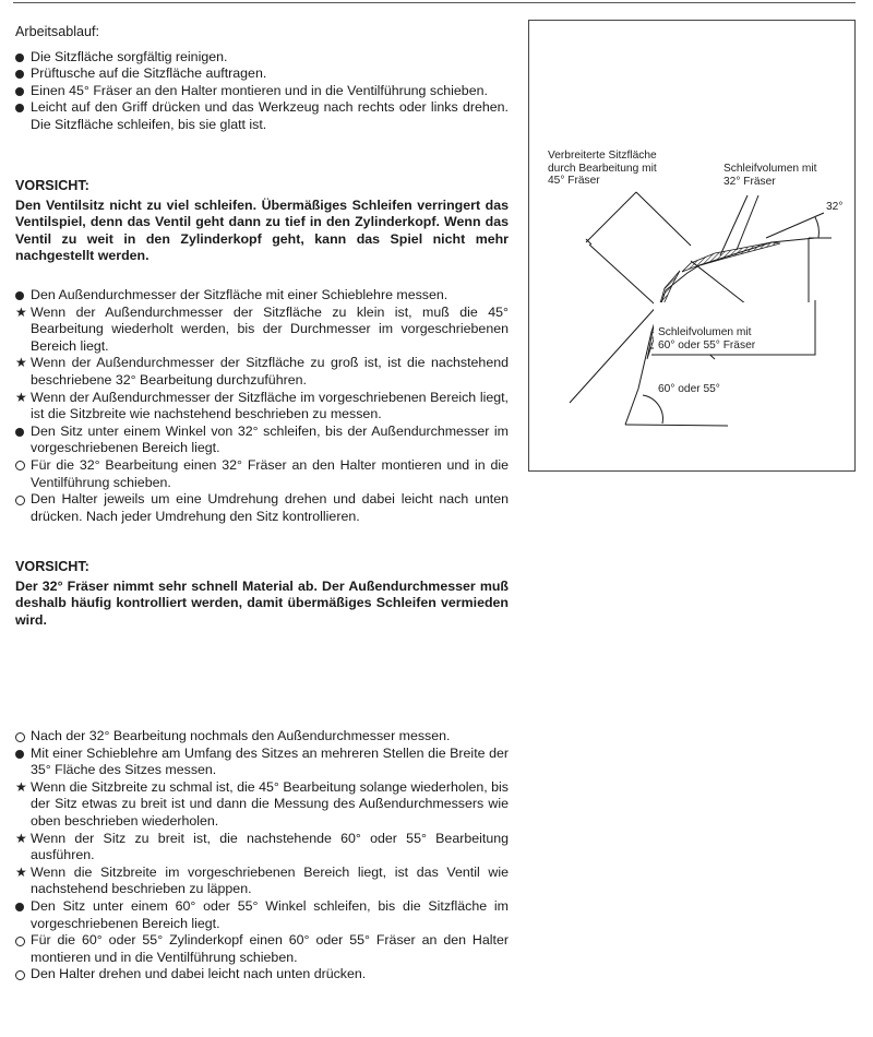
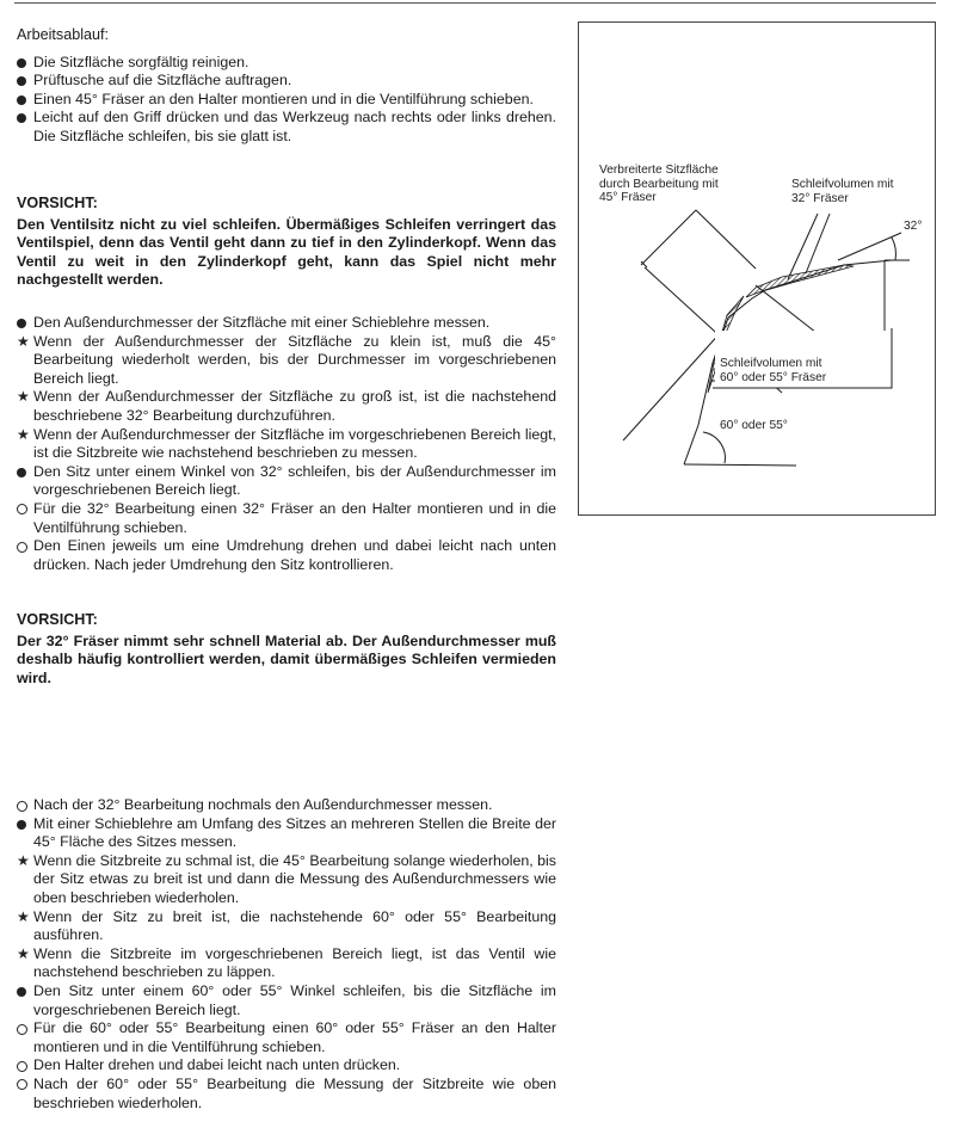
  Arbeitsablauf:
  Die Sitzfläche sorgfältig reinigen.
  Prüftusche auf die Sitzfläche auftragen.
  Einen 45° Fräser an den Halter montieren und in die Ventilführung schieben.
  Leicht auf den Griff drücken und das Werkzeug nach rechts oder links drehen. Die Sitzfläche schleifen, bis sie glatt ist.
  VORSICHT:
  Den Ventilsitz nicht zu viel schleifen. Übermäßiges Schleifen verringert das Ventilspiel, denn das Ventil geht dann zu tief in den Zylinderkopf. Wenn das Ventil zu weit in den Zylinderkopf geht, kann das Spiel nicht mehr nachgestellt werden.
  Den Außendurchmesser der Sitzfläche mit einer Schieblehre messen.
  Wenn der Außendurchmesser der Sitzfläche zu klein ist, muß die 45° Bearbeitung wiederholt werden, bis der Durchmesser im vorgeschrie­benen Bereich liegt.
  Wenn der Außendurchmesser der Sitzfläche zu groß ist, ist die nach­stehend beschriebene 32° Bearbeitung durchzuführen.
  Wenn der Außendurchmesser der Sitzfläche im vorgeschriebenen Be­reich liegt, ist die Sitzbreite wie nachstehend beschrieben zu messen.
  Den Sitz unter einem Winkel von 32° schleifen, bis der Außendurch­messer im vorgeschriebenen Bereich liegt.
  Für die 32° Bearbeitung einen 32° Fräser an den Halter montieren und in die Ventilführung schieben.
- Den Halter jeweils um eine Umdrehung drehen und dabei leicht nach unten drücken. Nach jeder Umdrehung den Sitz kontrollieren.
+ Den Einen jeweils um eine Umdrehung drehen und dabei leicht nach unten drücken. Nach jeder Umdrehung den Sitz kontrollieren.
  VORSICHT:
  Der 32° Fräser nimmt sehr schnell Material ab. Der Außendurchmesser muß deshalb häufig kontrolliert werden, damit übermäßiges Schleifen vermieden wird.
  Nach der 32° Bearbeitung nochmals den Außendurchmesser messen.
- Mit einer Schieblehre am Umfang des Sitzes an mehreren Stellen die Breite der 35° Fläche des Sitzes messen.
+ Mit einer Schieblehre am Umfang des Sitzes an mehreren Stellen die Breite der 45° Fläche des Sitzes messen.
  Wenn die Sitzbreite zu schmal ist, die 45° Bearbeitung solange wieder­holen, bis der Sitz etwas zu breit ist und dann die Messung des Außen­durchmessers wie oben beschrieben wiederholen.
  Wenn der Sitz zu breit ist, die nachstehende 60° oder 55° Bearbeitung ausführen.
  Wenn die Sitzbreite im vorgeschriebenen Bereich liegt, ist das Ventil wie nachstehend beschrieben zu läppen.
  Den Sitz unter einem 60° oder 55° Winkel schleifen, bis die Sitzfläche im vorgeschriebenen Bereich liegt.
- Für die 60° oder 55° Zylinderkopf einen 60° oder 55° Fräser an den Hal­ter montieren und in die Ventilführung schieben.
+ Für die 60° oder 55° Bearbeitung einen 60° oder 55° Fräser an den Hal­ter montieren und in die Ventilführung schieben.
  Den Halter drehen und dabei leicht nach unten drücken.
+ Nach der 60° oder 55° Bearbeitung die Messung der Sitzbreite wie oben beschrieben wiederholen.
  Verbreiterte Sitzfläche
  durch Bearbeitung mit
  45° Fräser
  Schleifvolumen mit
  32° Fräser
  32°
  Schleifvolumen mit
  60° oder 55° Fräser
  60° oder 55°
